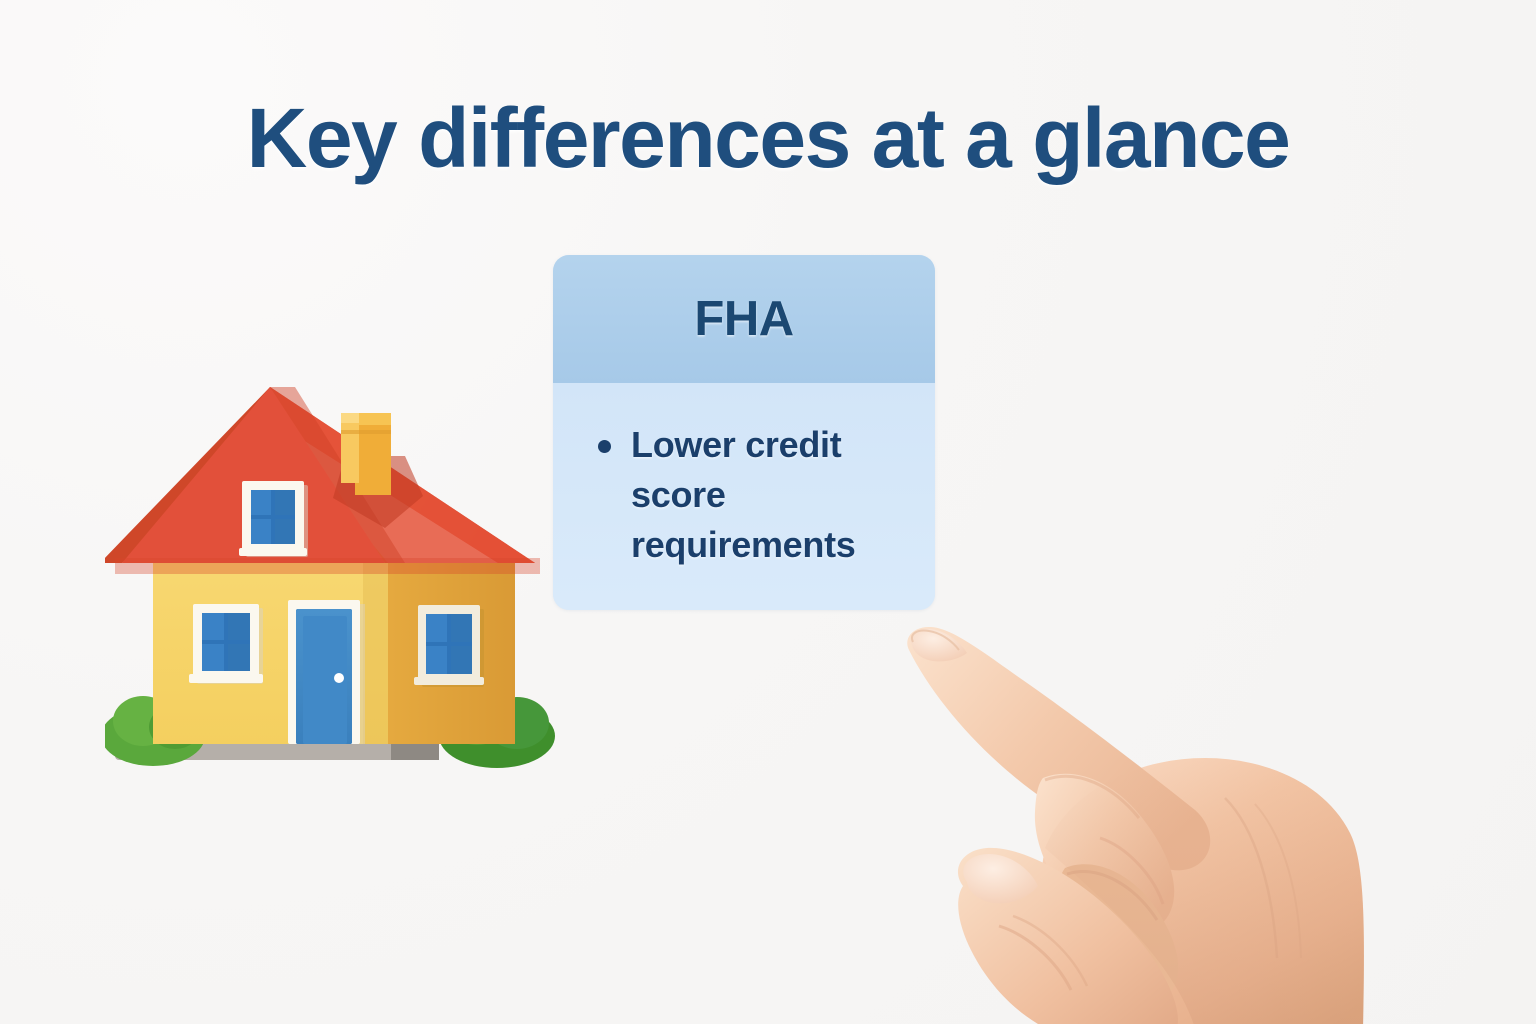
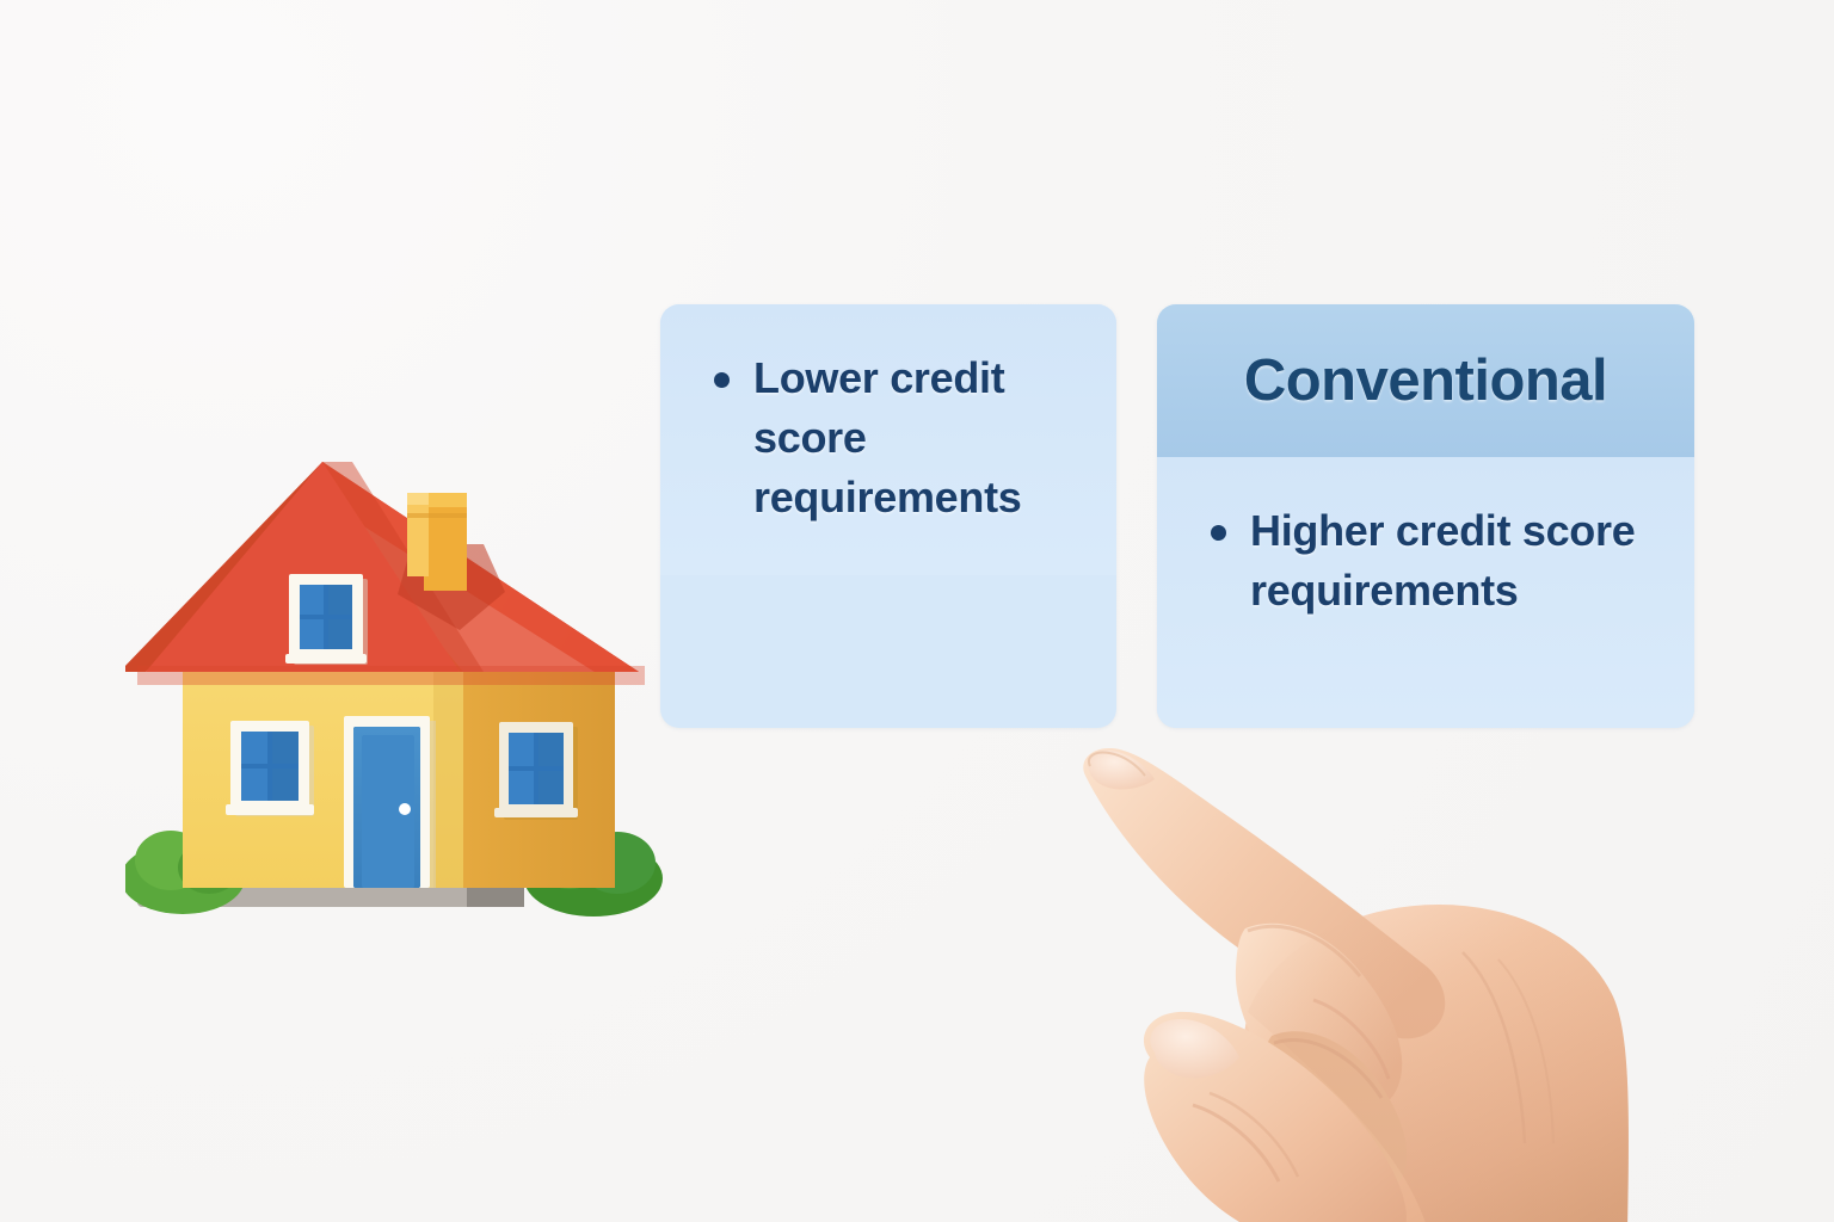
- Key differences at a glance
- FHA
  Lower credit score requirements
+ Conventional
+ Higher credit score requirements
